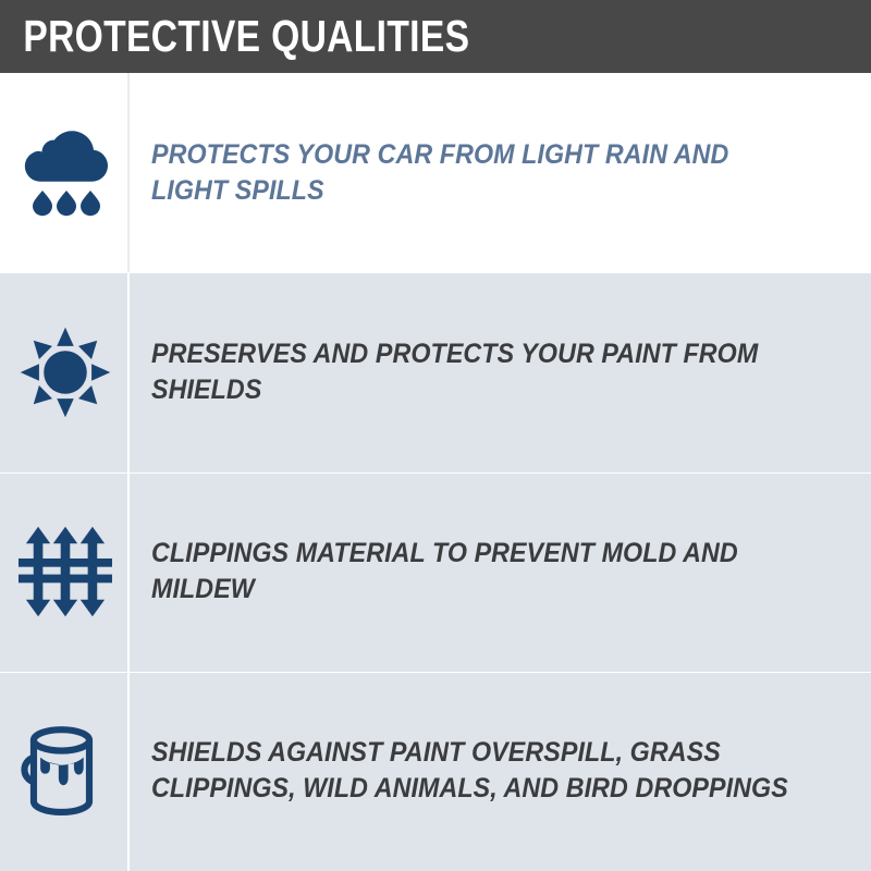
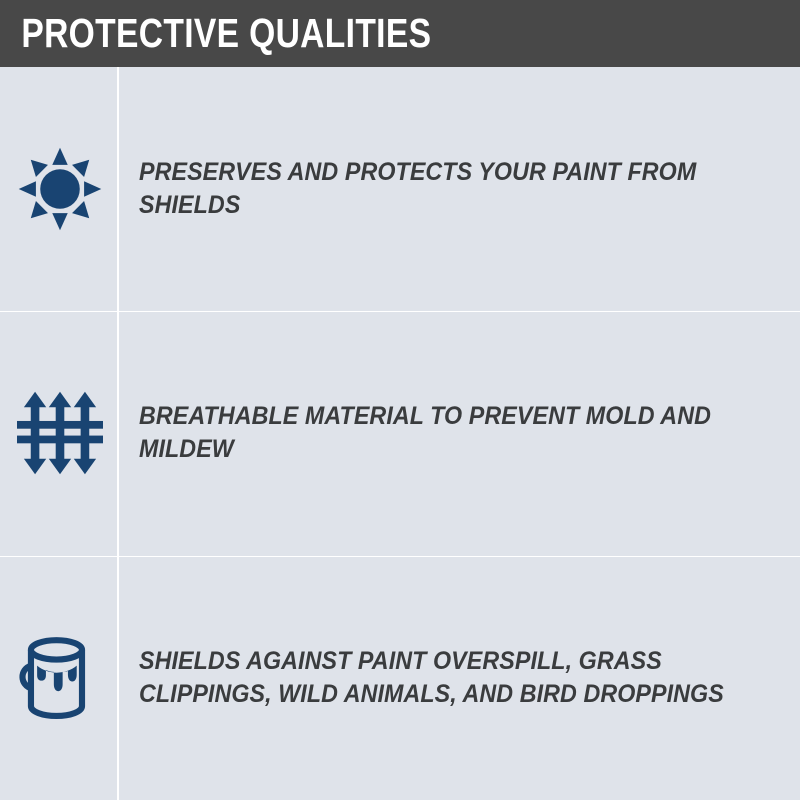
  PROTECTIVE QUALITIES
- PROTECTS YOUR CAR FROM LIGHT RAIN AND LIGHT SPILLS
  PRESERVES AND PROTECTS YOUR PAINT FROM SHIELDS
- CLIPPINGS MATERIAL TO PREVENT MOLD AND MILDEW
+ BREATHABLE MATERIAL TO PREVENT MOLD AND MILDEW
  SHIELDS AGAINST PAINT OVERSPILL, GRASS CLIPPINGS, WILD ANIMALS, AND BIRD DROPPINGS
